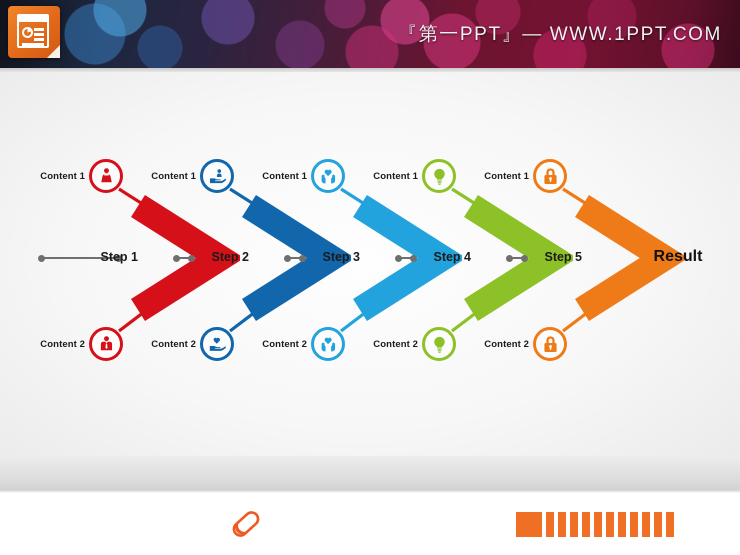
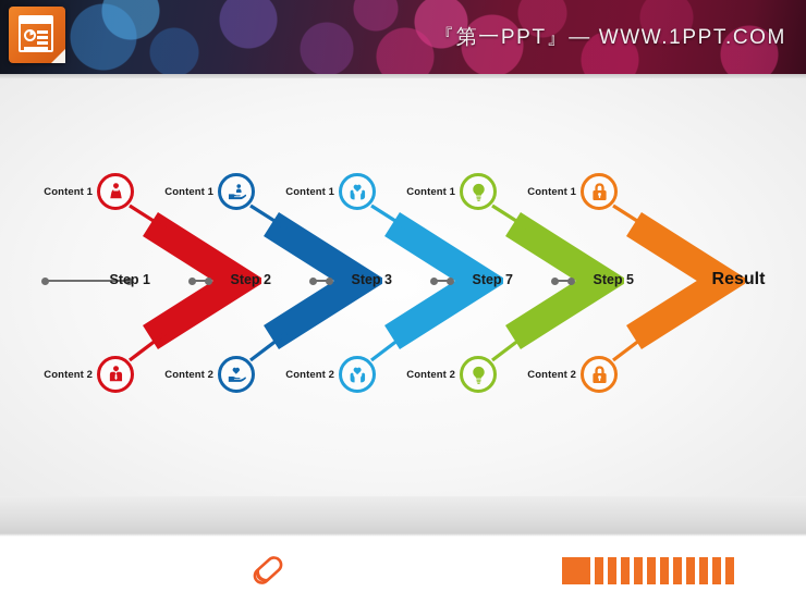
  『第一PPT』— WWW.1PPT.COM
  Content 1
  Content 2
  Step 1
  Content 1
  Content 2
  Step 2
  Content 1
  Content 2
  Step 3
  Content 1
  Content 2
- Step 4
+ Step 7
  Content 1
  Content 2
  Step 5
  Result
